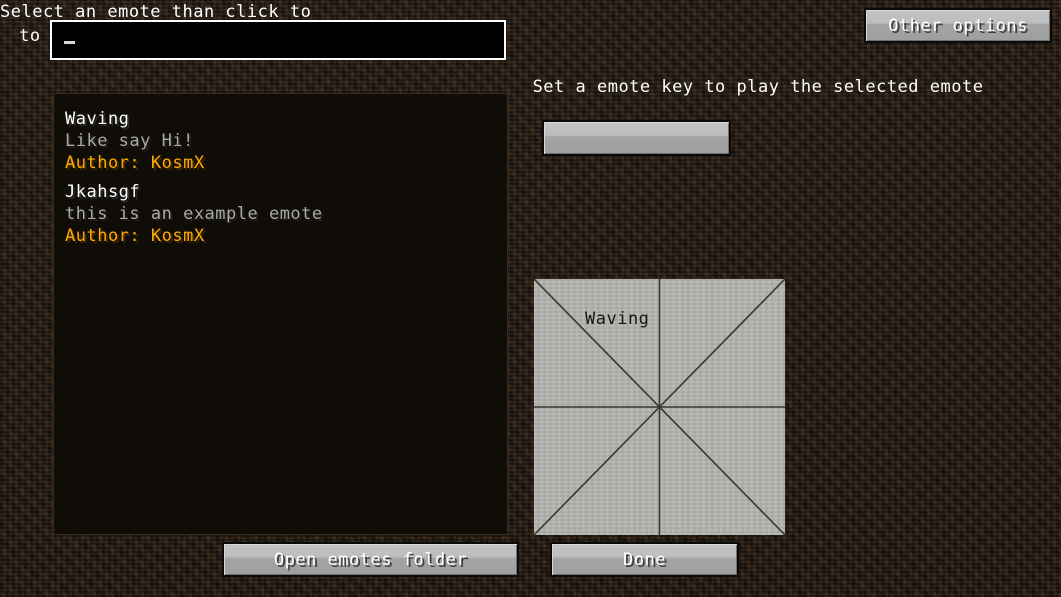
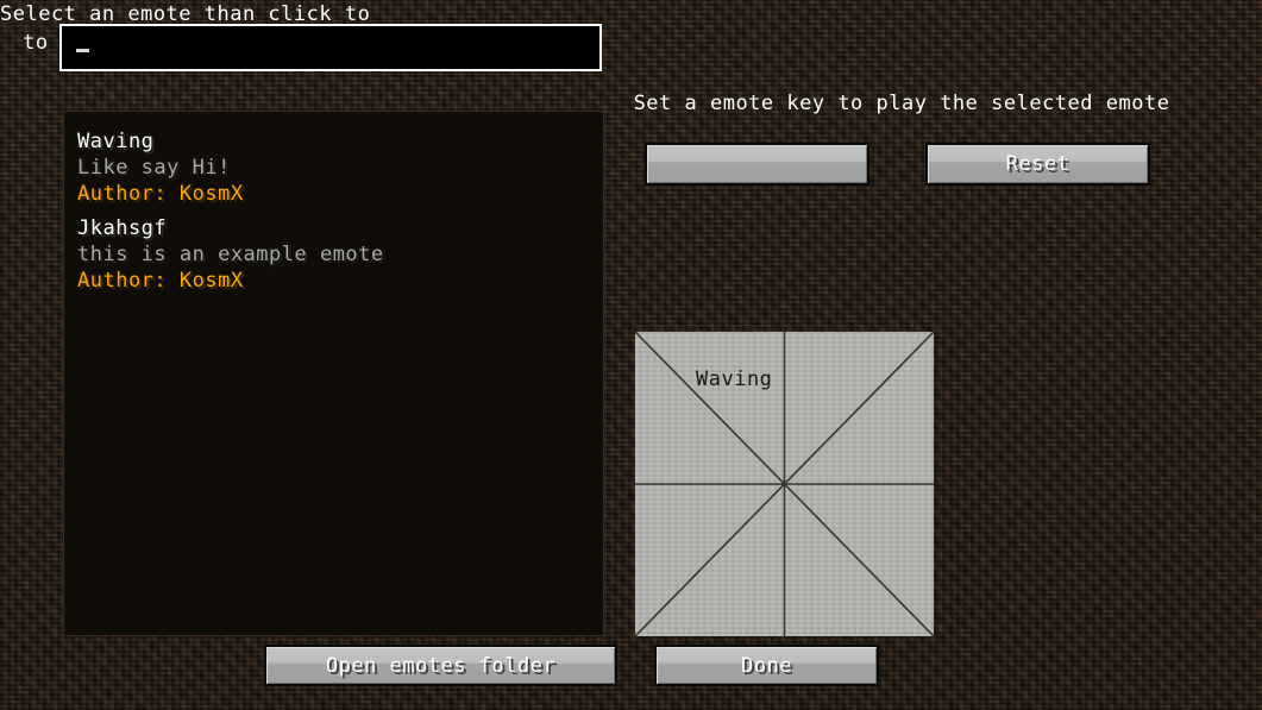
  Waving
  Like say Hi!
  Author: KosmX
  Jkahsgf
  this is an example emote
  Author: KosmX
- Other options
  Set a emote key to play the selected emote
+ Reset
  Select an emote than click to
  Waving
  Open emotes folder
  Done
